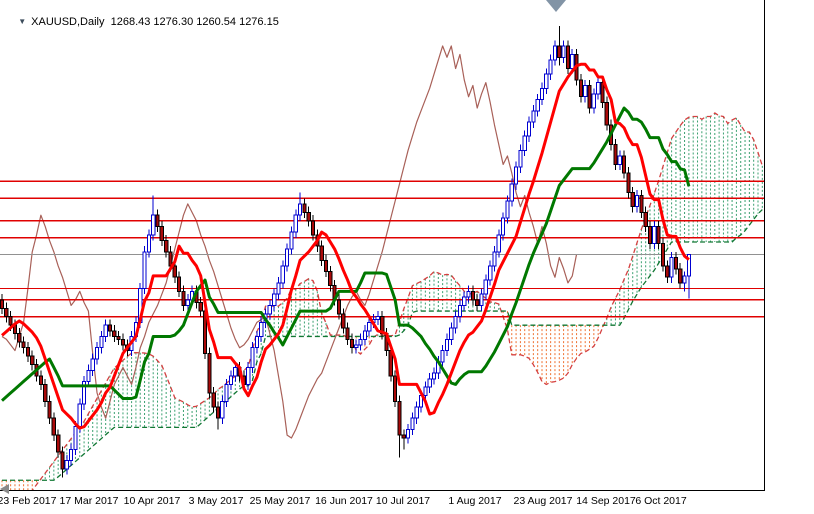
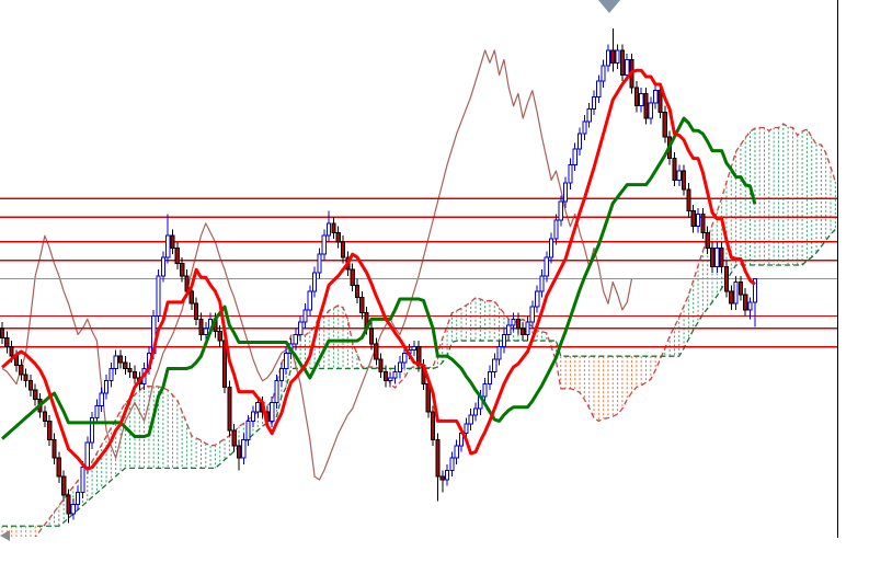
- 23 Feb 2017
- 17 Mar 2017
- 10 Apr 2017
- 3 May 2017
- 25 May 2017
- 16 Jun 2017
- 10 Jul 2017
- 1 Aug 2017
- 23 Aug 2017
- 14 Sep 2017
- 6 Oct 2017
- ▼ XAUUSD,Daily 1268.43 1276.30 1260.54 1276.15
